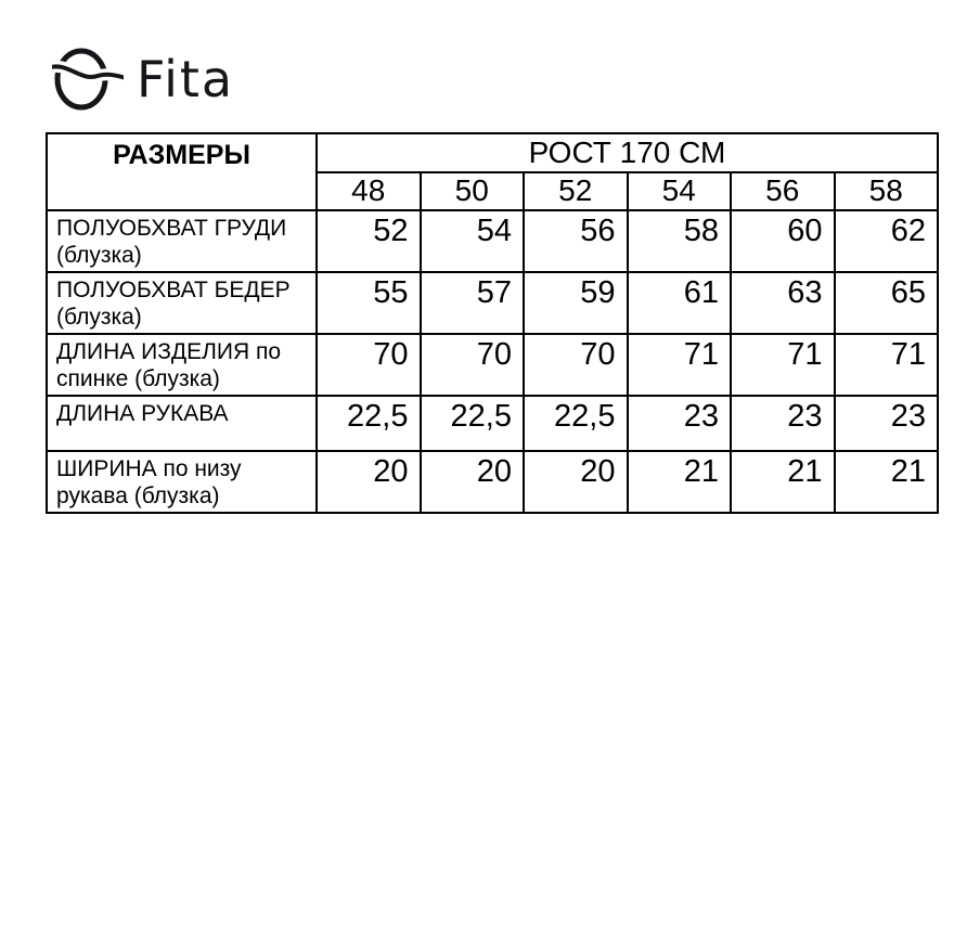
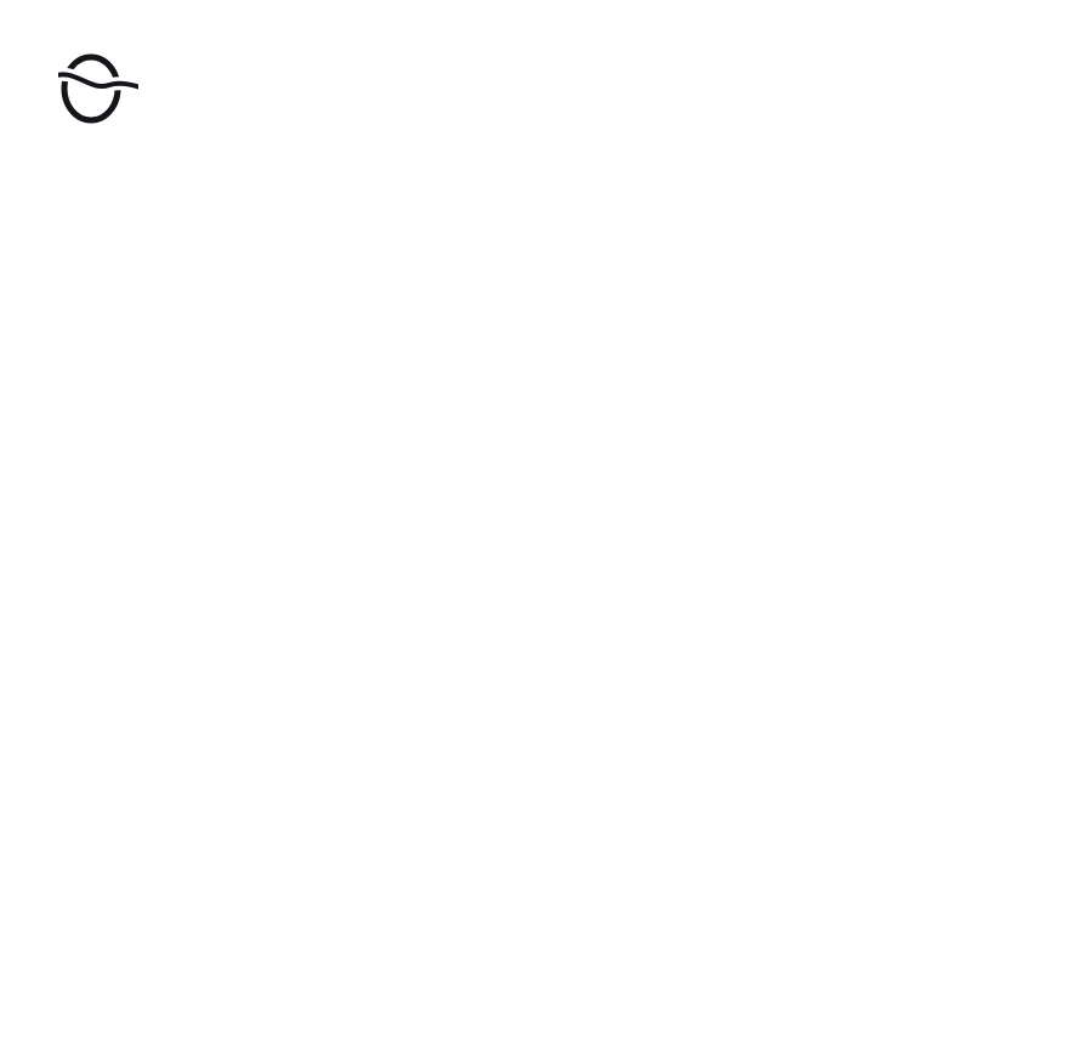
- Fita
- РАЗМЕРЫ	РОСТ 170 СМ
- 48	50	52	54	56	58
- ПОЛУОБХВАТ ГРУДИ (блузка)	52	54	56	58	60	62
- ПОЛУОБХВАТ БЕДЕР (блузка)	55	57	59	61	63	65
- ДЛИНА ИЗДЕЛИЯ по спинке (блузка)	70	70	70	71	71	71
- ДЛИНА РУКАВА	22,5	22,5	22,5	23	23	23
- ШИРИНА по низу рукава (блузка)	20	20	20	21	21	21
